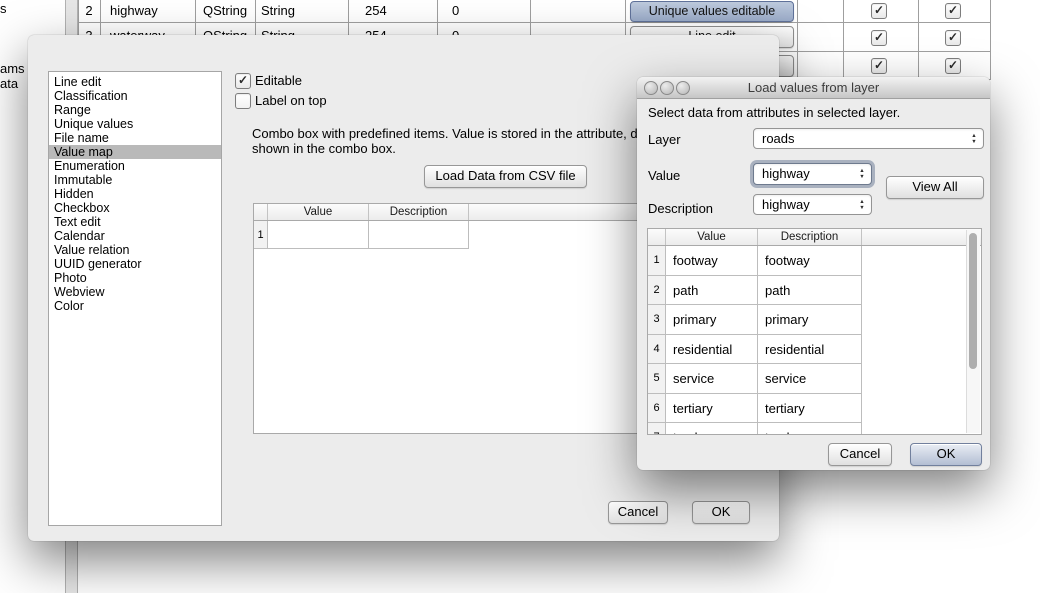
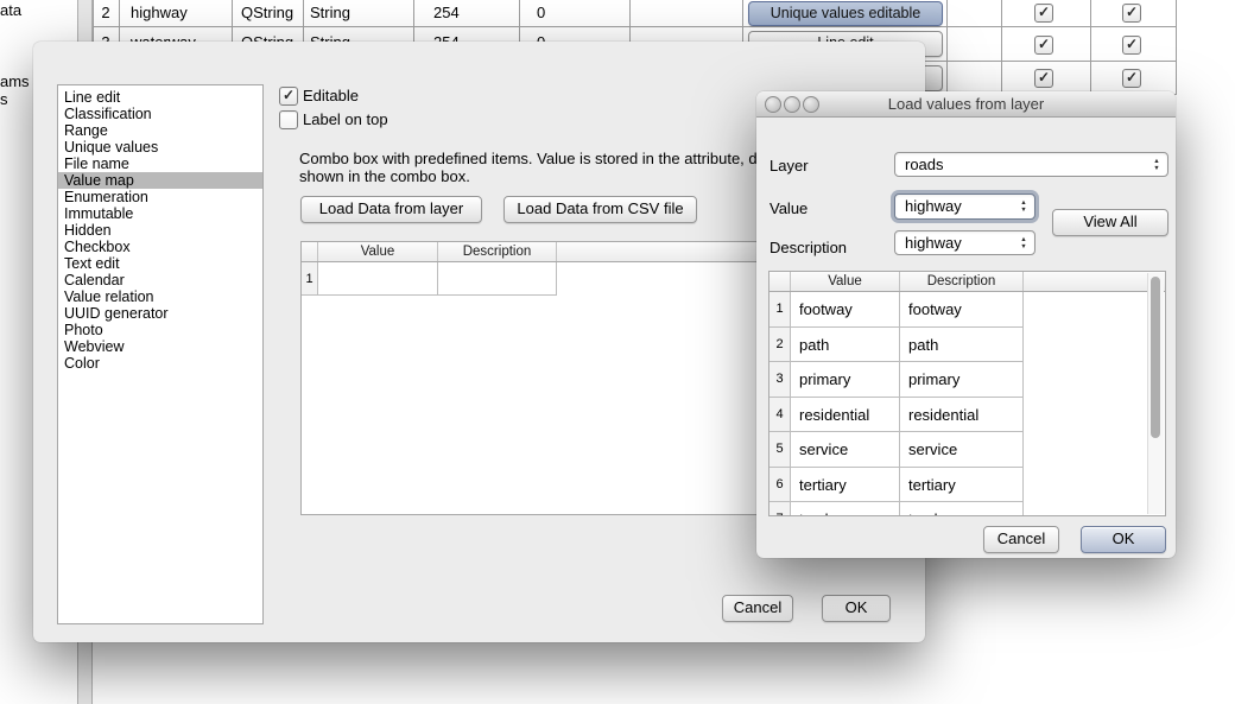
- s
+ ata
  ams
- ata
+ s
  2
  highway
  QString
  String
  254
  0
  Unique values editable
  ✓
  ✓
  ✓
  ✓
  ✓
  ✓
  Line edit
  Classification
  Range
  Unique values
  File name
  Value map
  Enumeration
  Immutable
  Hidden
  Checkbox
  Text edit
  Calendar
  Value relation
  UUID generator
  Photo
  Webview
  Color
  ✓
  Editable
  Label on top
  Combo box with predefined items. Value is stored in the attribute, d
  shown in the combo box.
+ Load Data from layer
  Load Data from CSV file
  Value
  Description
  1
  Cancel
  OK
  Load values from layer
- Select data from attributes in selected layer.
  Layer
  roads
  Value
  highway
  View All
  Description
  highway
  Value
  Description
  1
  footway
  footway
  2
  path
  path
  3
  primary
  primary
  4
  residential
  residential
  5
  service
  service
  6
  tertiary
  tertiary
  Cancel
  OK
